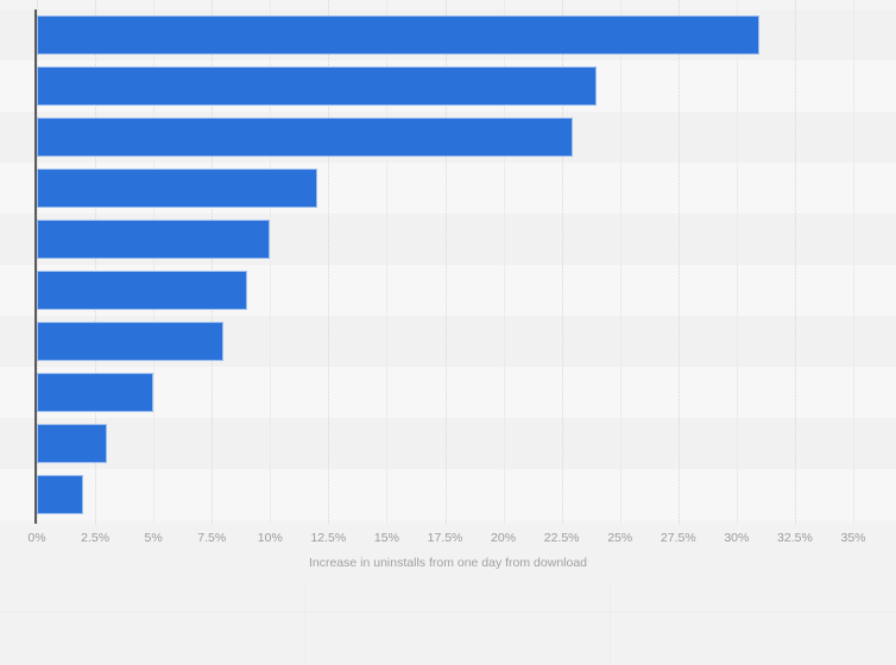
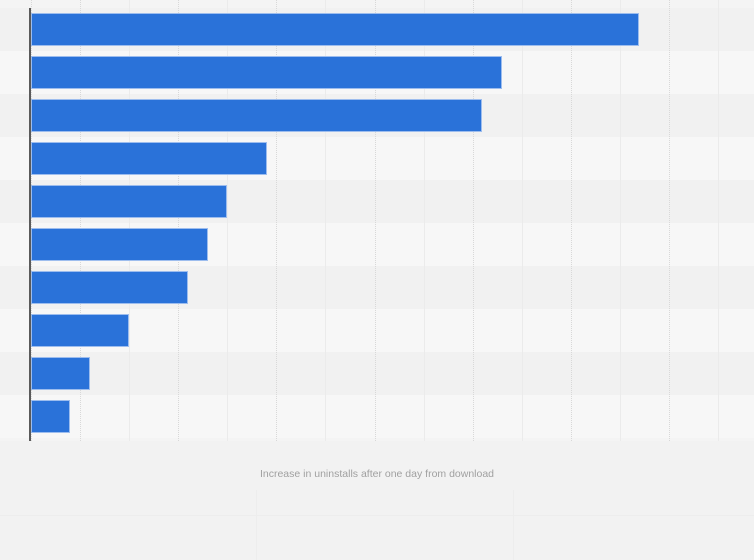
- 0%
- 2.5%
- 5%
- 7.5%
- 10%
- 12.5%
- 15%
- 17.5%
- 20%
- 22.5%
- 25%
- 27.5%
- 30%
- 32.5%
- 35%
- Increase in uninstalls from one day from download
+ Increase in uninstalls after one day from download
